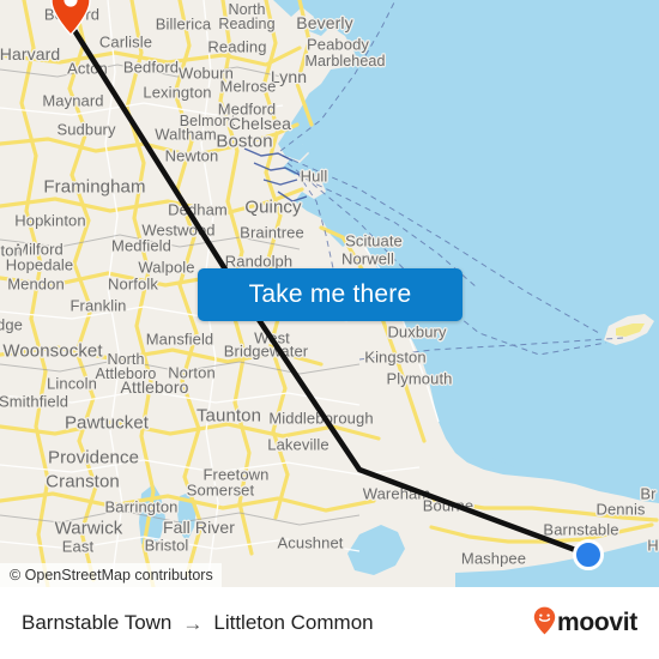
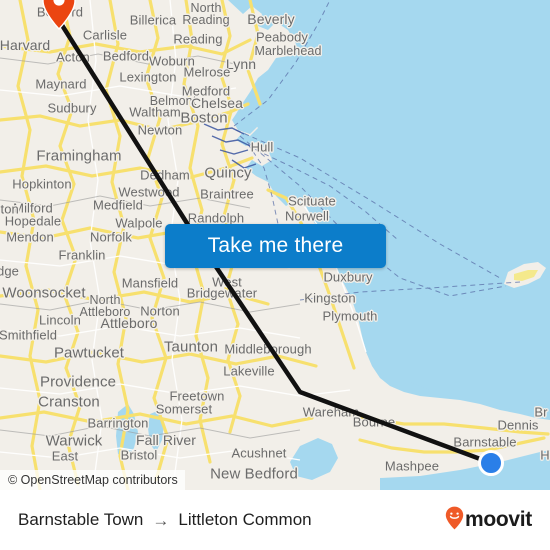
  Harvard
  Carlisle
  Billerica
  North
  Reading
  Reading
  Beverly
  Peabody
  Marblehead
  Bedford
  Acton
  Woburn
  Lynn
  Lexington
  Melrose
  Maynard
  Medford
  Belmont
  Waltham
  Chelsea
  Sudbury
  Boston
  Newton
  Hull
  Framingham
  Quincy
  Dedham
  Hopkinton
  Westwod
  Braintree
  Scituate
  Medfield
  Norwell
  Milford
  ton
  Walpole
  Randolph
  Norfolk
  Hopedale
  Mendon
  Franklin
  dge
  Mansfield
  Wst
  Bridgewater
  Duxbury
  Woonsocket
  North
  Attleboro
  Norton
  Kingston
  Lincoln
  Attleboro
  Plymouth
  Smithfield
  Taunton
  Middleborough
  Pawtucket
  Lakeville
  Providence
  Freetown
  Cranston
  Somerset
  Wareha
  Barrington
  Dennis
  Br
  Fall River
  Warwick
  Acushnet
  Barnstable
  East
  Mashpee
+ New Bedford
  Bristol
  H
  Take me there
  © OpenStreetMap contributors
  Barnstable Town
  →
  Littleton Common
  moovit
